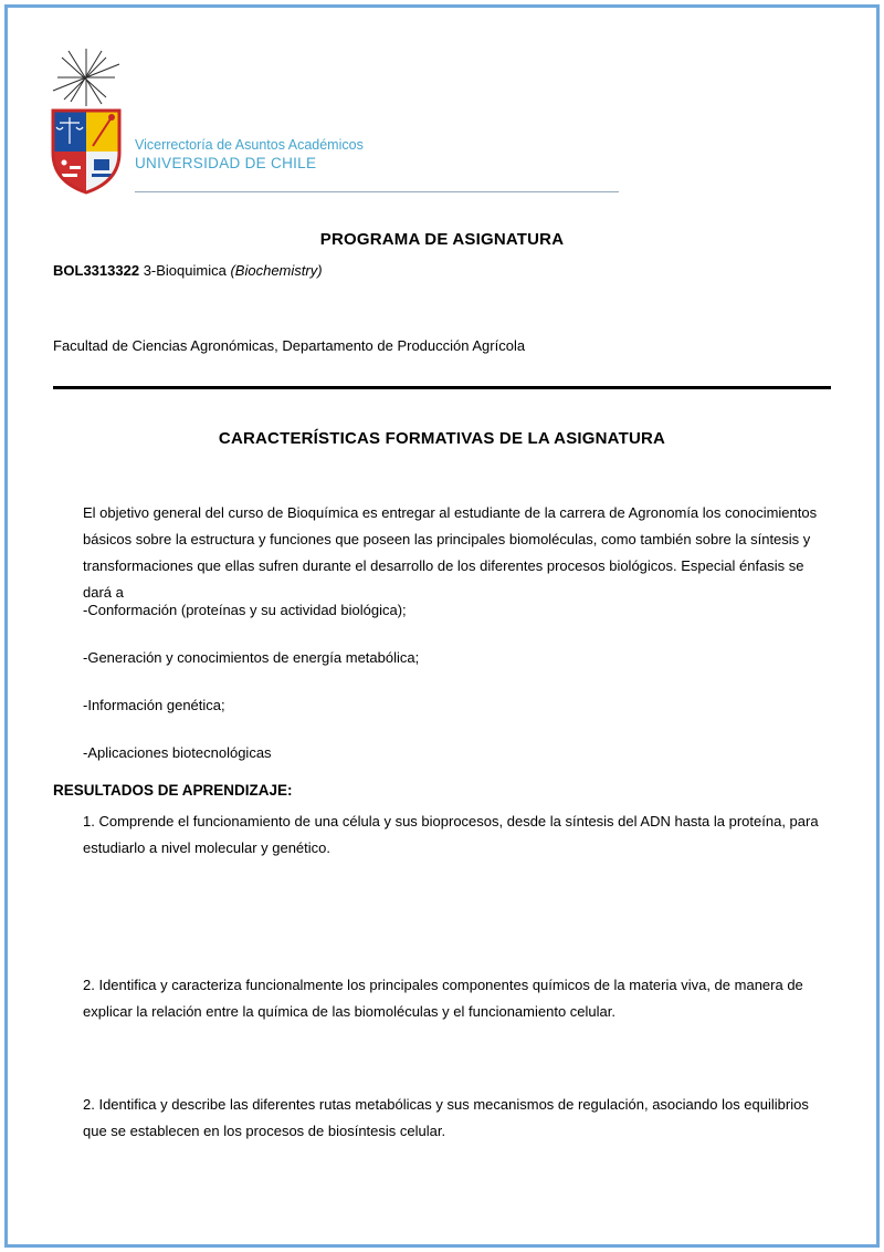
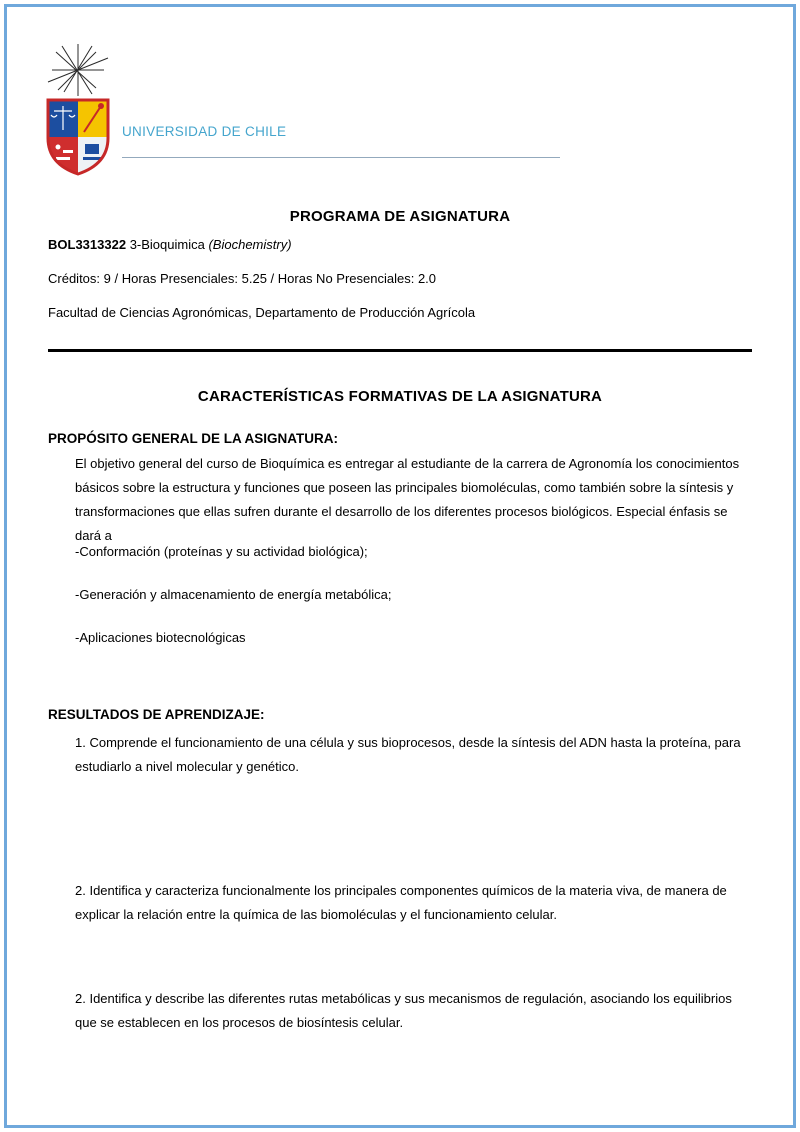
- Vicerrectoría de Asuntos Académicos
  UNIVERSIDAD DE CHILE
  PROGRAMA DE ASIGNATURA
  BOL3313322 3-Bioquimica (Biochemistry)
+ Créditos: 9 / Horas Presenciales: 5.25 / Horas No Presenciales: 2.0
  Facultad de Ciencias Agronómicas, Departamento de Producción Agrícola
  CARACTERÍSTICAS FORMATIVAS DE LA ASIGNATURA
+ PROPÓSITO GENERAL DE LA ASIGNATURA:
  El objetivo general del curso de Bioquímica es entregar al estudiante de la carrera de Agronomía los conocimientos básicos sobre la estructura y funciones que poseen las principales biomoléculas, como también sobre la síntesis y transformaciones que ellas sufren durante el desarrollo de los diferentes procesos biológicos. Especial énfasis se dará a
  -Conformación (proteínas y su actividad biológica);
- -Generación y conocimientos de energía metabólica;
+ -Generación y almacenamiento de energía metabólica;
- -Información genética;
  -Aplicaciones biotecnológicas
  RESULTADOS DE APRENDIZAJE:
  1. Comprende el funcionamiento de una célula y sus bioprocesos, desde la síntesis del ADN hasta la proteína, para estudiarlo a nivel molecular y genético.
  2. Identifica y caracteriza funcionalmente los principales componentes químicos de la materia viva, de manera de explicar la relación entre la química de las biomoléculas y el funcionamiento celular.
  2. Identifica y describe las diferentes rutas metabólicas y sus mecanismos de regulación, asociando los equilibrios que se establecen en los procesos de biosíntesis celular.
